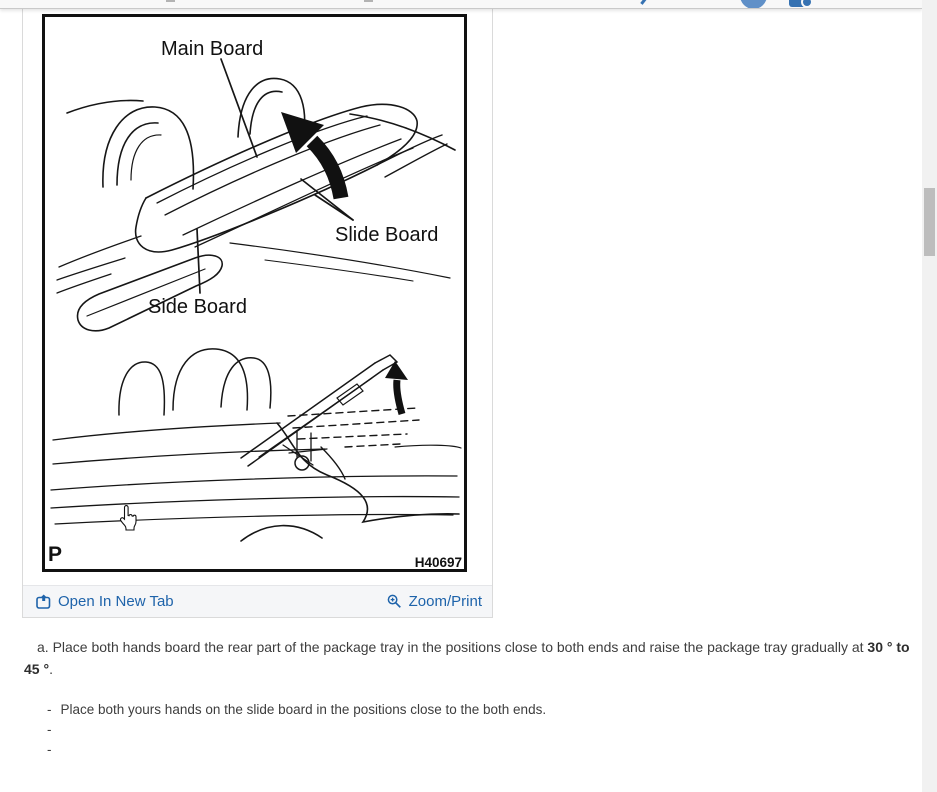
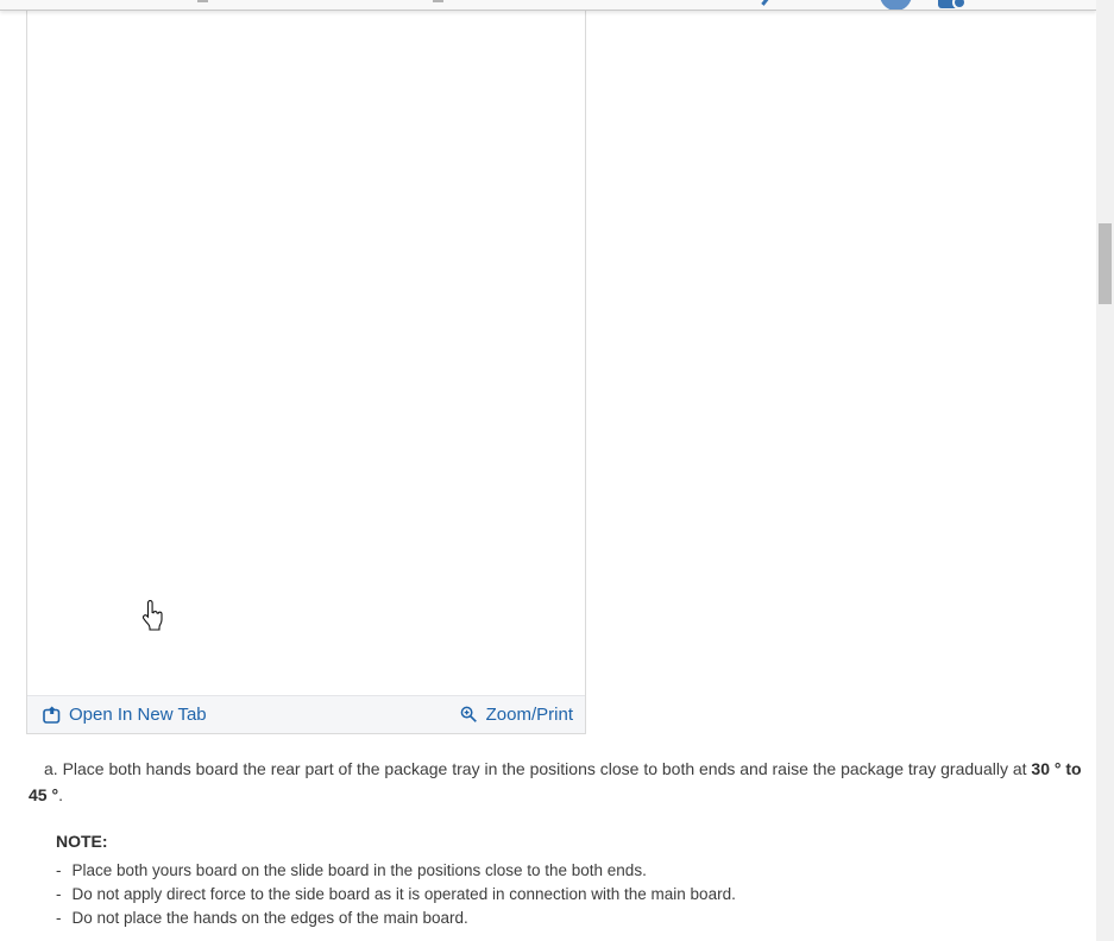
- Main Board
- Slide Board
- Side Board
- P
- H40697
  Open In New Tab
  Zoom/Print
  a. Place both hands board the rear part of the package tray in the positions close to both ends and raise the package tray gradually at 30 ° to 45 °.
+ NOTE:
  -
- Place both yours hands on the slide board in the positions close to the both ends.
+ Place both yours board on the slide board in the positions close to the both ends.
  -
+ Do not apply direct force to the side board as it is operated in connection with the main board.
  -
+ Do not place the hands on the edges of the main board.
